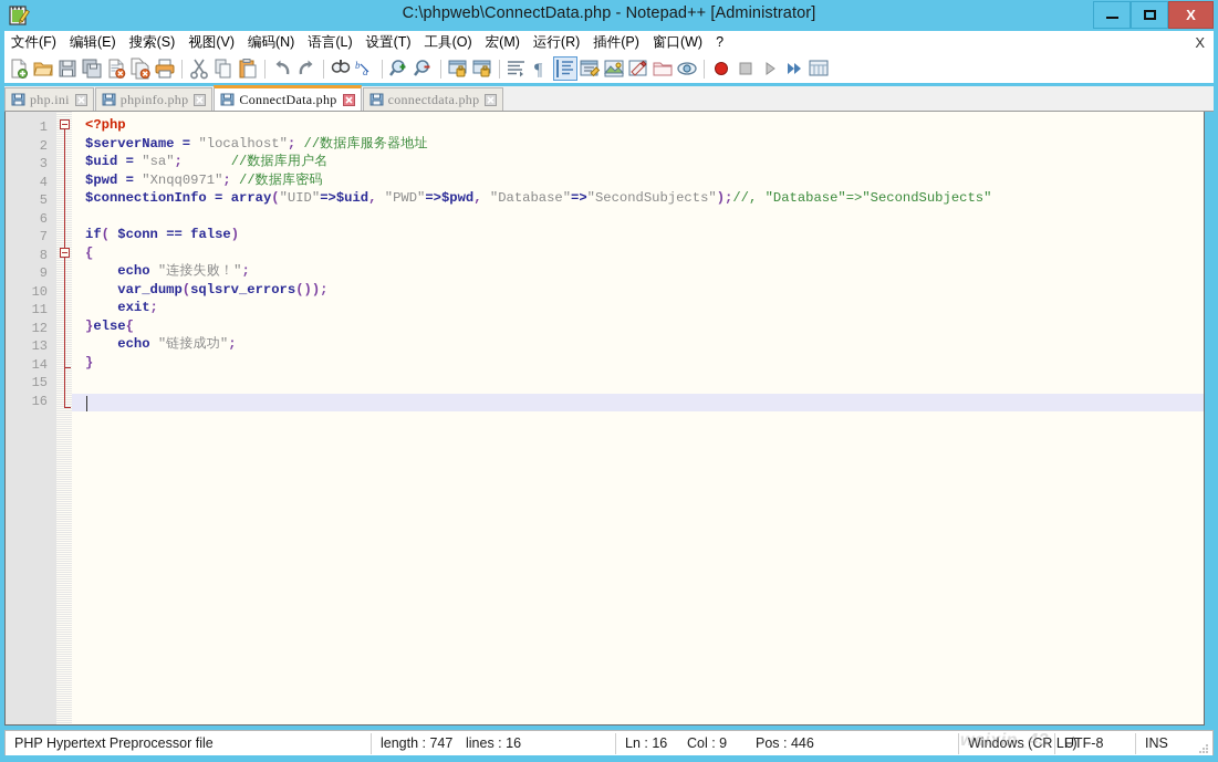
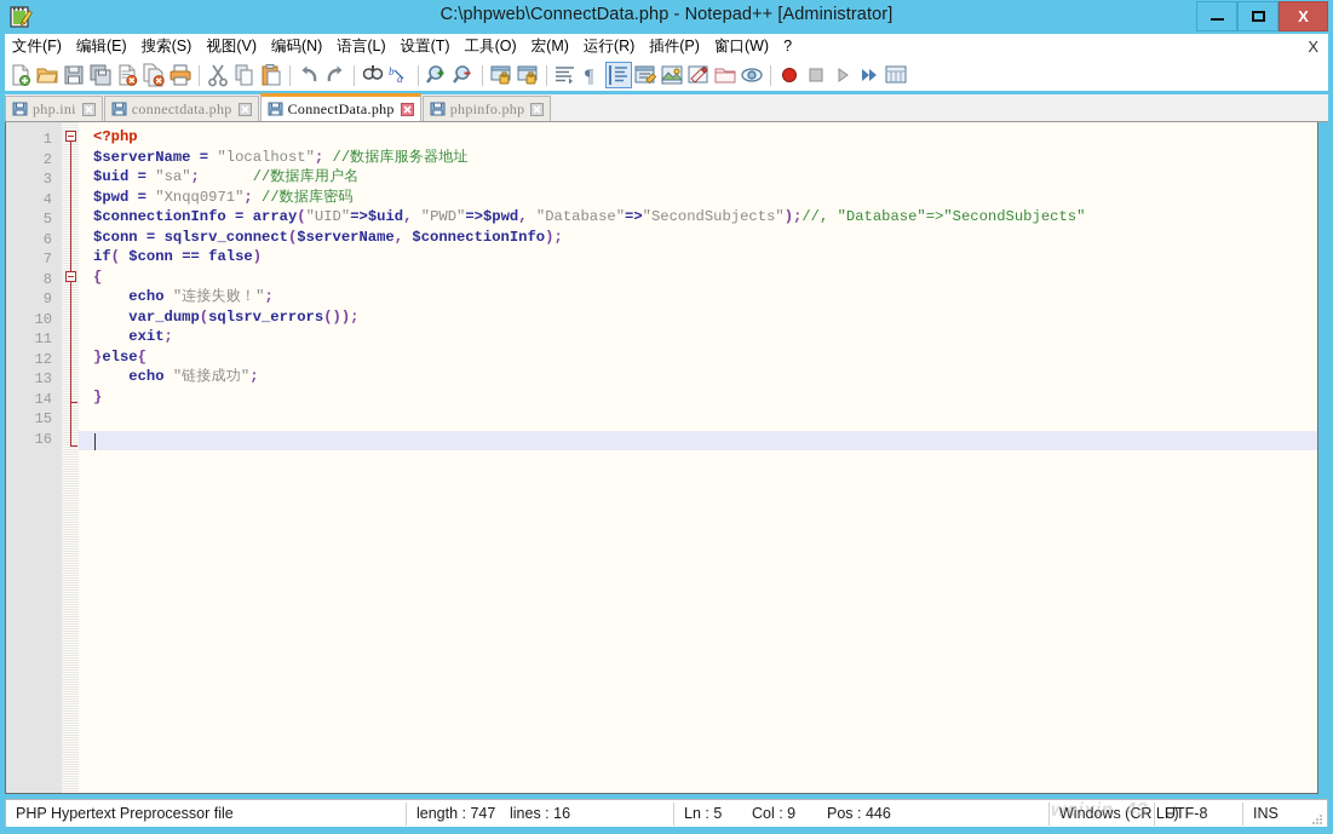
  C:\phpweb\ConnectData.php - Notepad++ [Administrator]
  X
  文件(F)
  编辑(E)
  搜索(S)
  视图(V)
  编码(N)
  语言(L)
  设置(T)
  工具(O)
  宏(M)
  运行(R)
  插件(P)
  窗口(W)
  ?
  X
  b
  a
  ¶
  php.ini
- phpinfo.php
+ connectdata.php
  ConnectData.php
- connectdata.php
+ phpinfo.php
  1
  2
  3
  4
  5
  6
  7
  8
  9
  10
  11
  12
  13
  14
  15
  16
  <?php
  $serverName = "localhost"; //数据库服务器地址
  $uid = "sa"; //数据库用户名
  $pwd = "Xnqq0971"; //数据库密码
  $connectionInfo = array("UID"=>$uid, "PWD"=>$pwd, "Database"=>"SecondSubjects");//, "Database"=>"SecondSubjects"
+ $conn = sqlsrv_connect($serverName, $connectionInfo);
  if( $conn == false)
  {
  echo "连接失败！";
  var_dump(sqlsrv_errors());
  exit;
  }else{
  echo "链接成功";
  }
  PHP Hypertext Preprocessor file
  length : 747
  lines : 16
- Ln : 16
+ Ln : 5
  Col : 9
  Pos : 446
  Windows (CR
  UTF-8
  INS
  weixin_43
